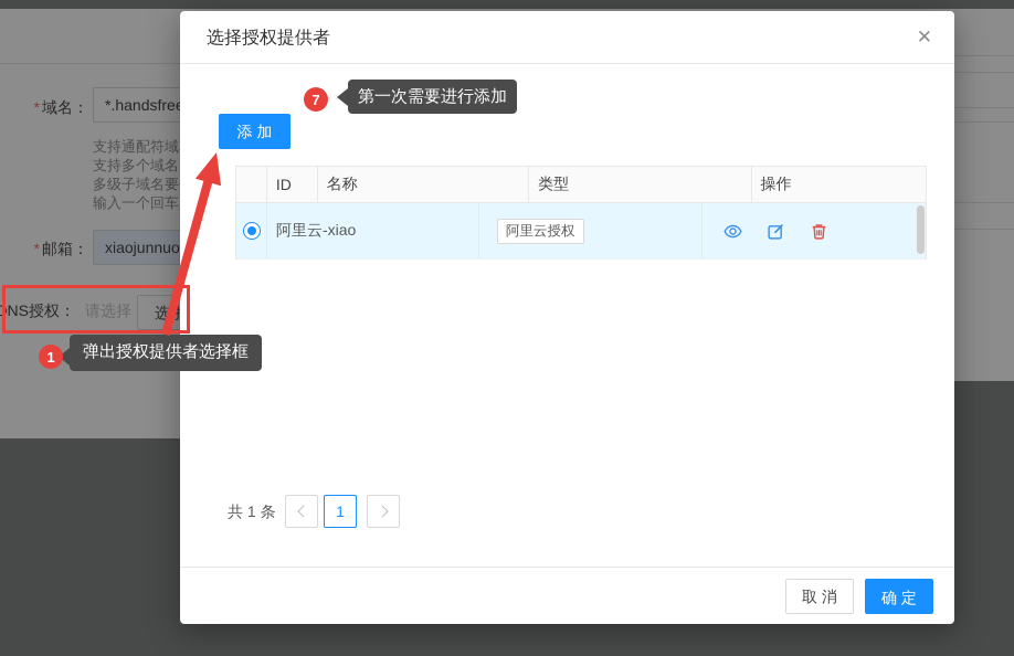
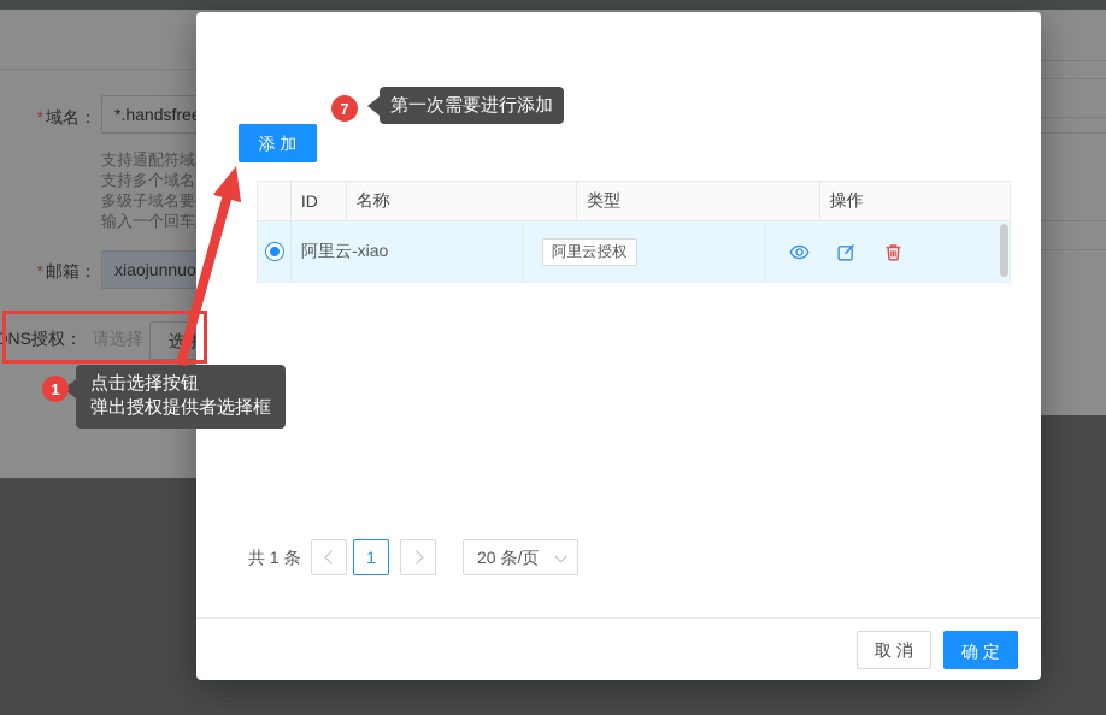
  * 域名：
  *.handsfre
  支持通配符域
  支持多个域名
  多级子域名要
  输入一个回车
  * 邮箱：
  xiaojunnuo
  DNS授权：
  请选择
- 选择授权提供者
- ✕
  添 加
  ID
  名称
  类型
  操作
  阿里云-xiao
  阿里云授权
  共 1 条
  1
+ 20 条/页
  取 消
  确 定
+ 点击选择按钮
  弹出授权提供者选择框
  1
  第一次需要进行添加
  7
